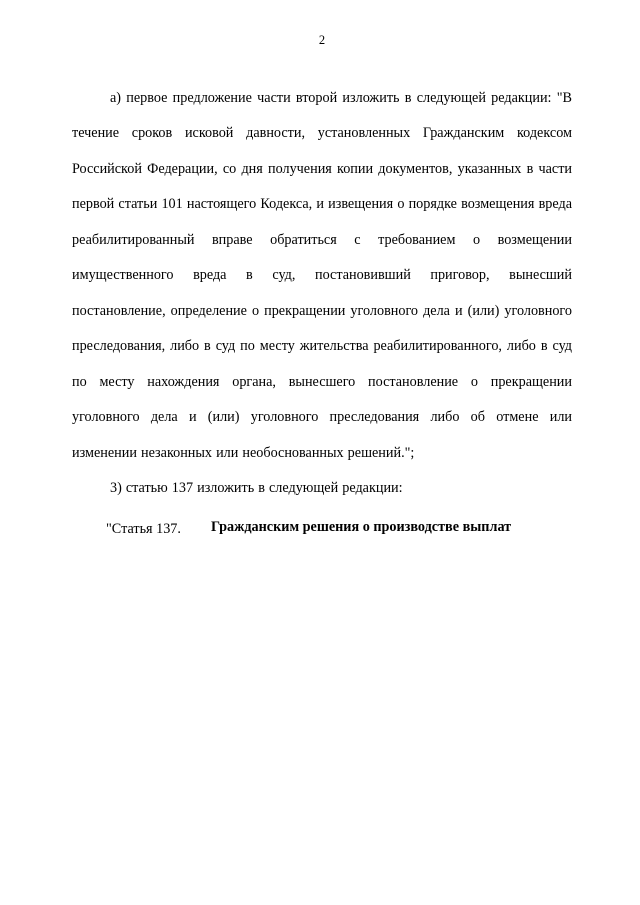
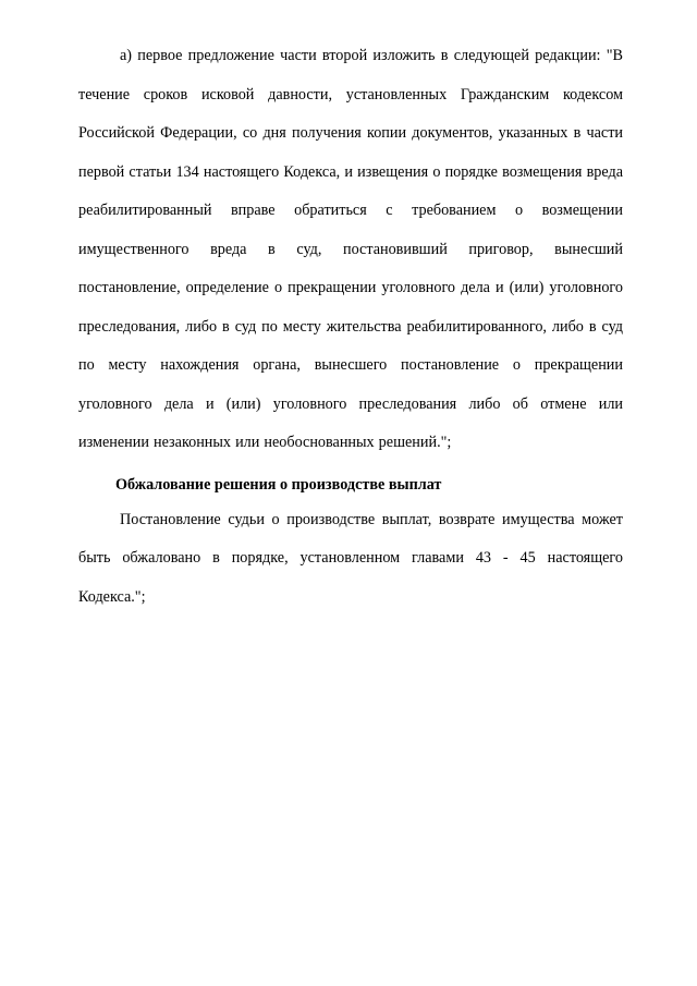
- 2
- а) первое предложение части второй изложить в следующей редакции: "В течение сроков исковой давности, установленных Гражданским кодексом Российской Федерации, со дня получения копии документов, указанных в части первой статьи 101 настоящего Кодекса, и извещения о порядке возмещения вреда реабилитированный вправе обратиться с требованием о возмещении имущественного вреда в суд, постановивший приговор, вынесший постановление, определение о прекращении уголовного дела и (или) уголовного преследования, либо в суд по месту жительства реабилитированного, либо в суд по месту нахождения органа, вынесшего постановление о прекращении уголовного дела и (или) уголовного преследования либо об отмене или изменении незаконных или необоснованных решений.";
+ а) первое предложение части второй изложить в следующей редакции: "В течение сроков исковой давности, установленных Гражданским кодексом Российской Федерации, со дня получения копии документов, указанных в части первой статьи 134 настоящего Кодекса, и извещения о порядке возмещения вреда реабилитированный вправе обратиться с требованием о возмещении имущественного вреда в суд, постановивший приговор, вынесший постановление, определение о прекращении уголовного дела и (или) уголовного преследования, либо в суд по месту жительства реабилитированного, либо в суд по месту нахождения органа, вынесшего постановление о прекращении уголовного дела и (или) уголовного преследования либо об отмене или изменении незаконных или необоснованных решений.";
- 3) статью 137 изложить в следующей редакции:
- "Статья 137.
- Гражданским решения о производстве выплат
+ Обжалование решения о производстве выплат
+ Постановление судьи о производстве выплат, возврате имущества может быть обжаловано в порядке, установленном главами 43 - 45 настоящего Кодекса.";
